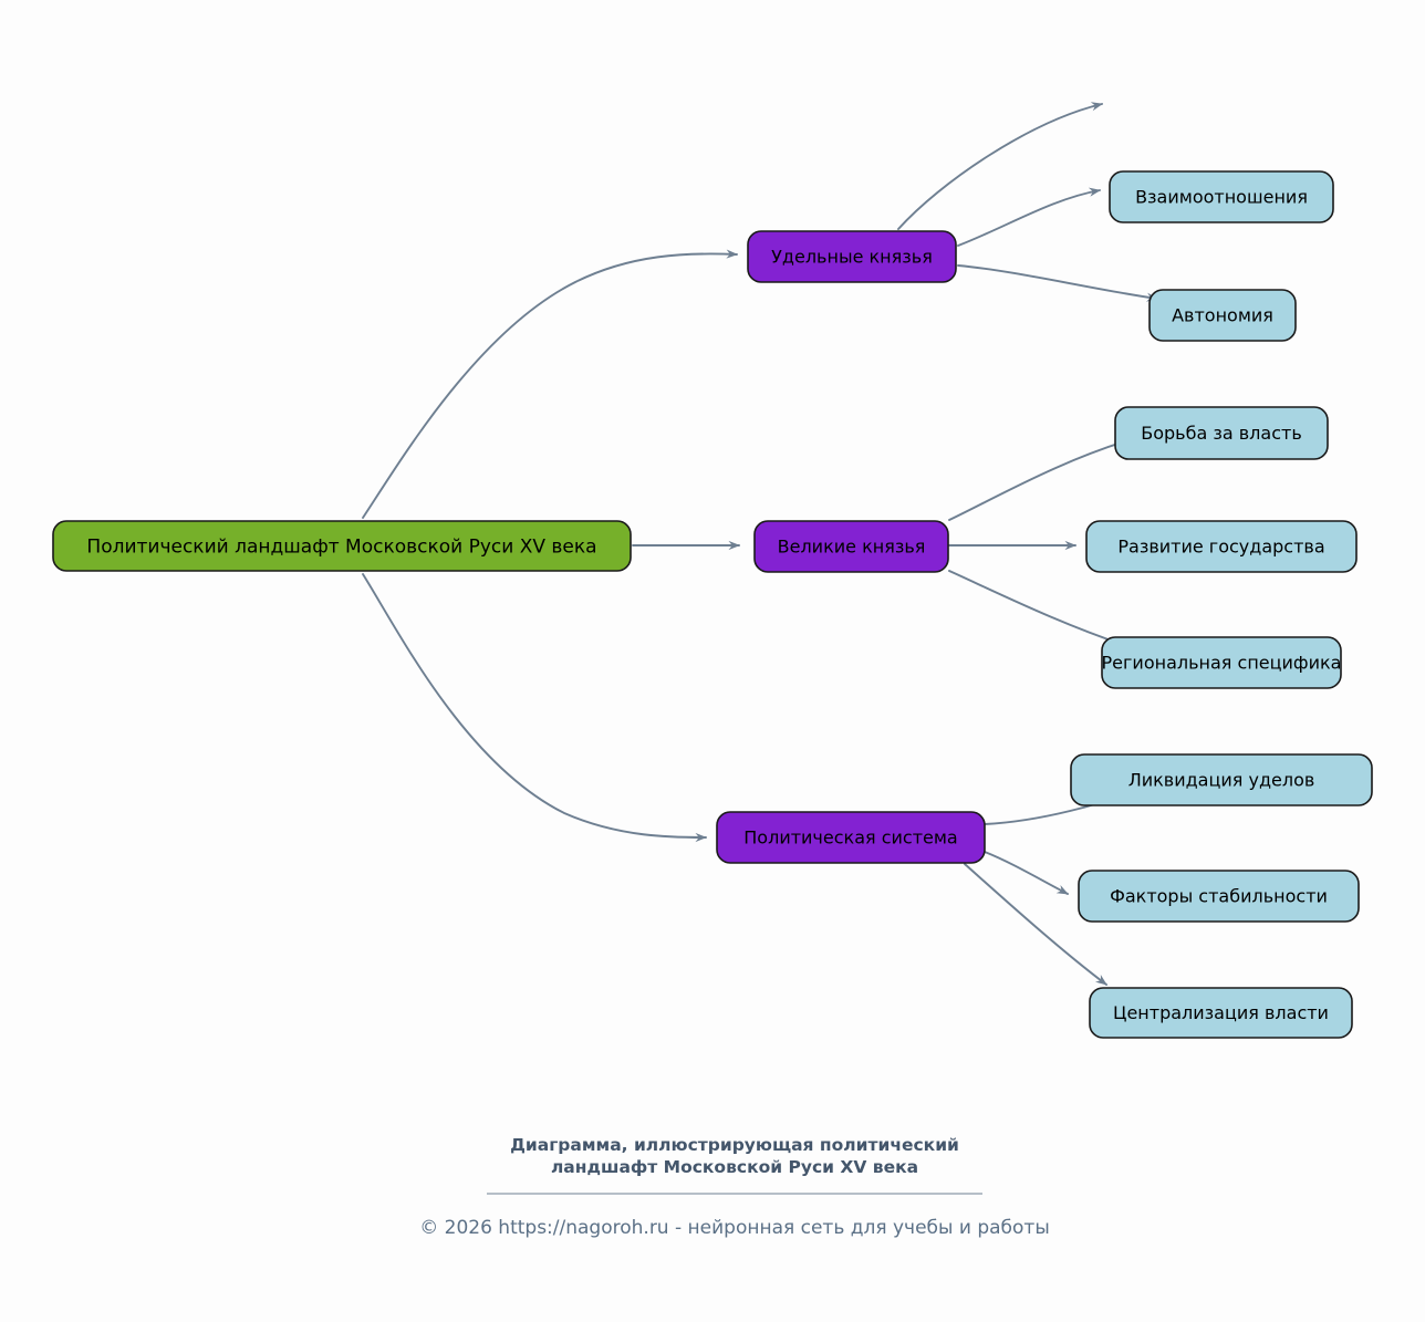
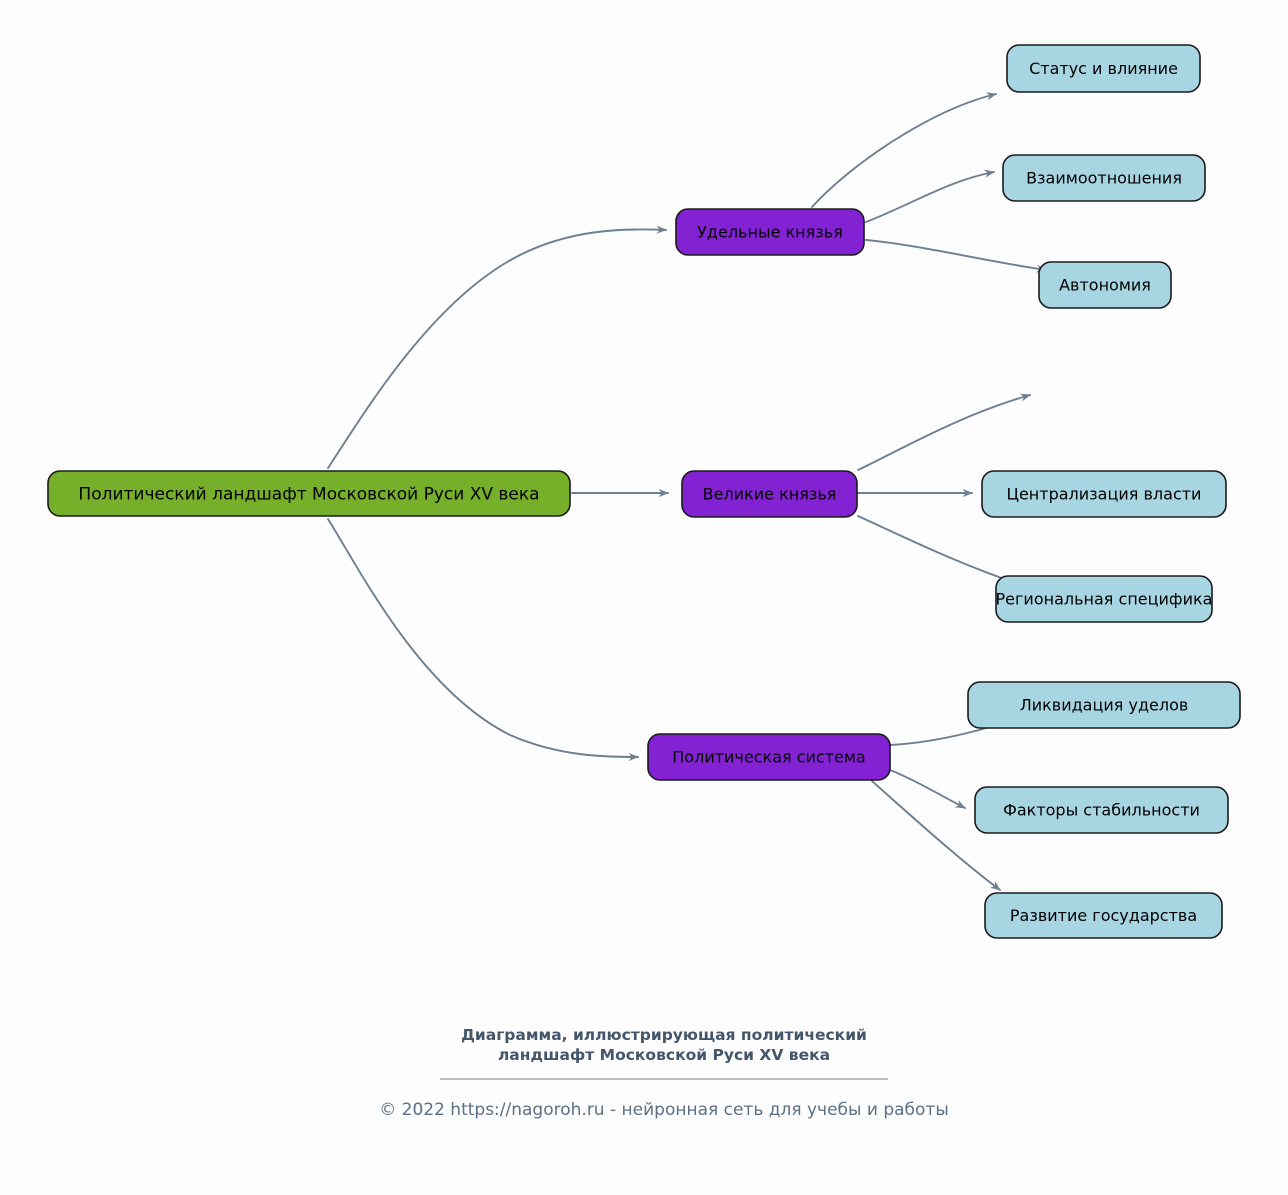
  Политический ландшафт Московской Руси XV века
  Удельные князья
+ Статус и влияние
  Взаимоотношения
  Автономия
  Великие князья
- Борьба за власть
- Развитие государства
+ Централизация власти
  Региональная специфика
  Политическая система
  Ликвидация уделов
  Факторы стабильности
- Централизация власти
+ Развитие государства
  Диаграмма, иллюстрирующая политический
  ландшафт Московской Руси XV века
- © 2026 https://nagoroh.ru - нейронная сеть для учебы и работы
+ © 2022 https://nagoroh.ru - нейронная сеть для учебы и работы
